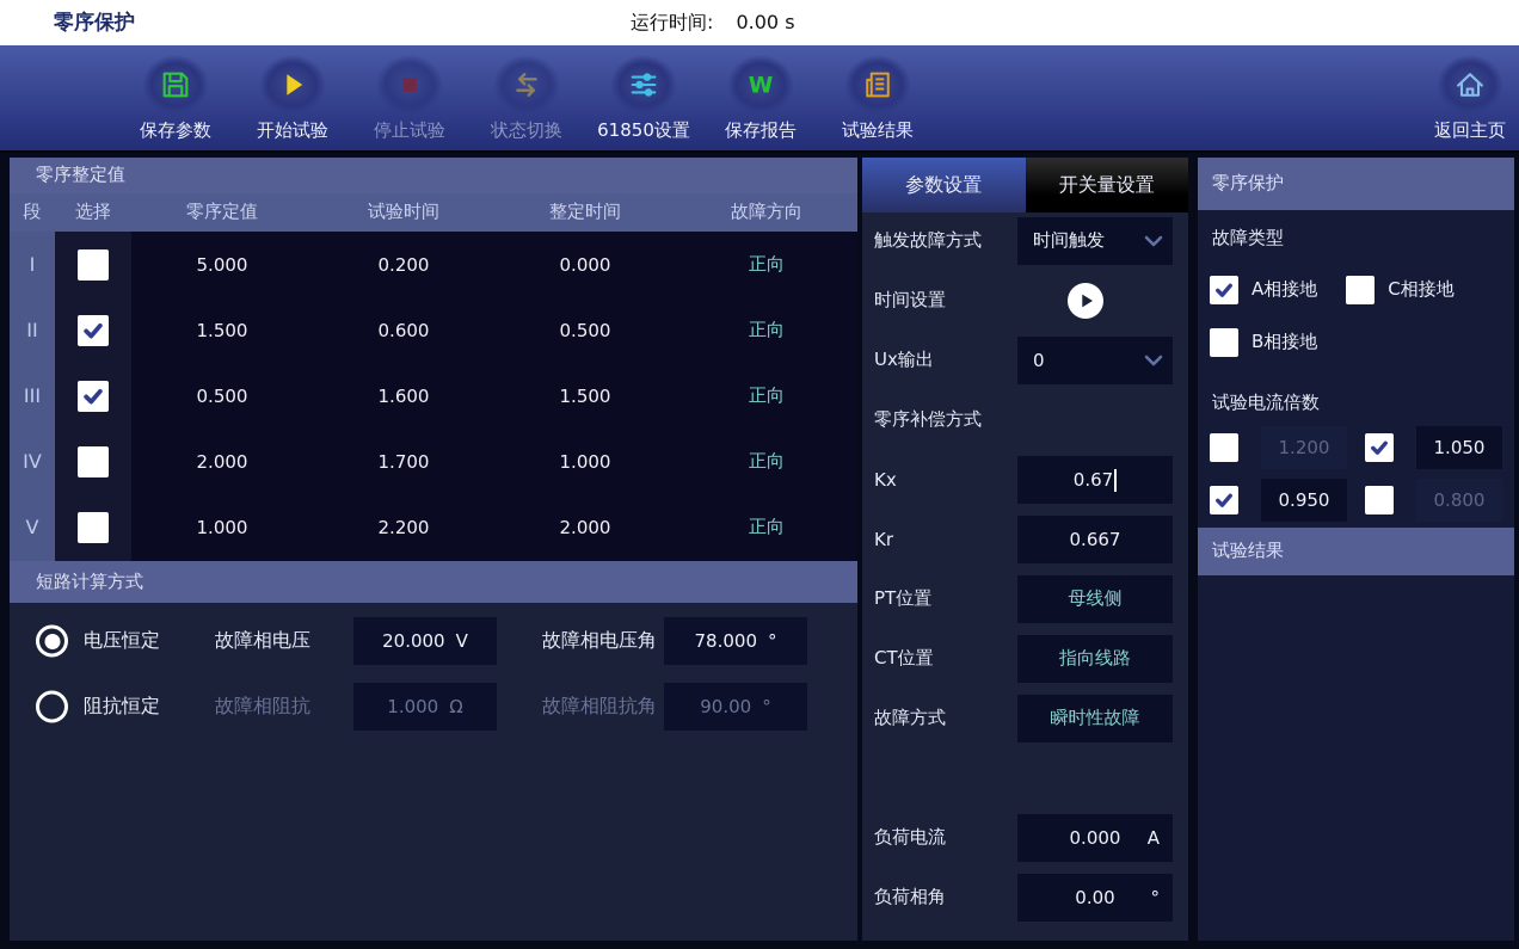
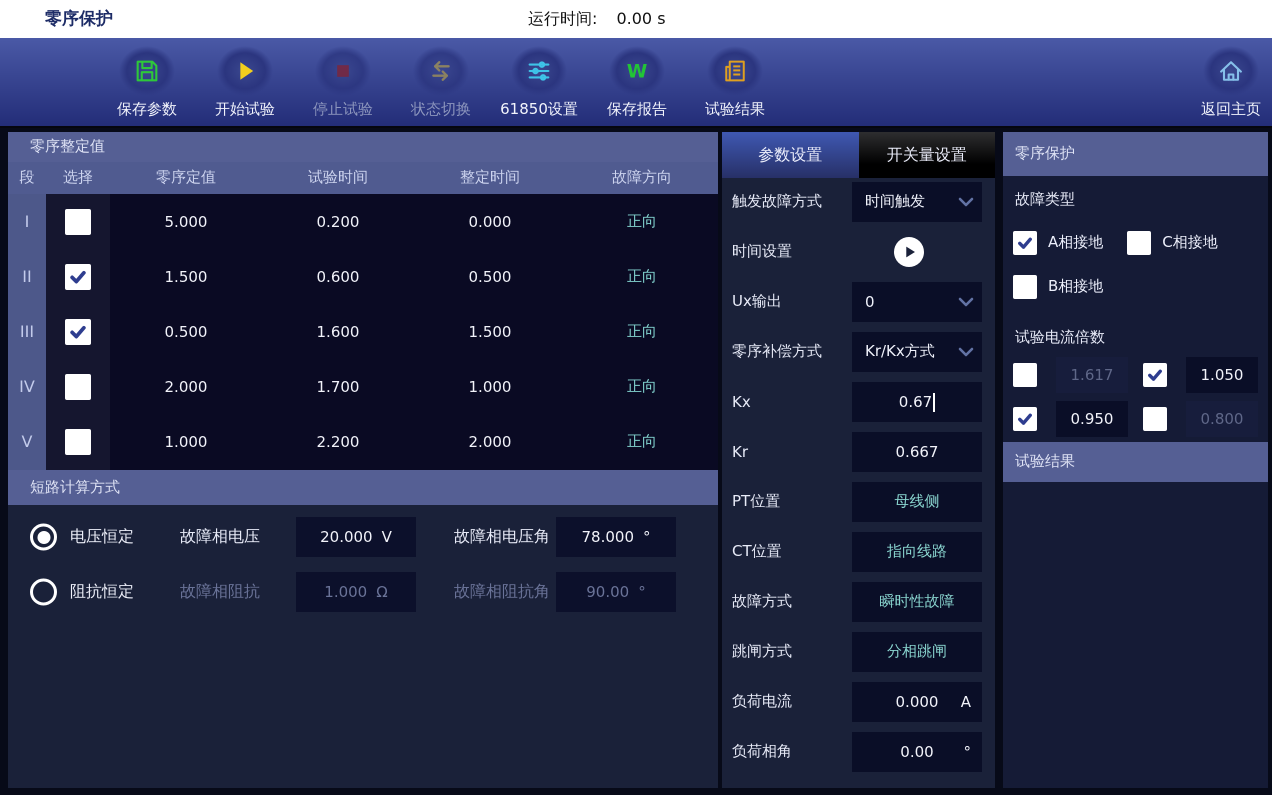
  零序保护
  运行时间: 0.00 s
  保存参数
  开始试验
  停止试验
  状态切换
  61850设置
  W
  保存报告
  试验结果
  返回主页
  零序整定值
  段
  选择
  零序定值
  试验时间
  整定时间
  故障方向
  I
  5.000
  0.200
  0.000
  正向
  II
  1.500
  0.600
  0.500
  正向
  III
  0.500
  1.600
  1.500
  正向
  IV
  2.000
  1.700
  1.000
  正向
  V
  1.000
  2.200
  2.000
  正向
  短路计算方式
  电压恒定
  故障相电压
  20.000
  V
  故障相电压角
  78.000
  °
  阻抗恒定
  故障相阻抗
  1.000
  Ω
  故障相阻抗角
  90.00
  °
  参数设置
  开关量设置
  触发故障方式
  时间触发
  时间设置
  Ux输出
  0
  零序补偿方式
+ Kr/Kx方式
  Kx
  0.67
  Kr
  0.667
  PT位置
  母线侧
  CT位置
  指向线路
  故障方式
  瞬时性故障
+ 跳闸方式
+ 分相跳闸
  负荷电流
  0.000
  A
  负荷相角
  0.00
  °
  零序保护
  故障类型
  A相接地
  C相接地
  B相接地
  试验电流倍数
- 1.200
+ 1.617
  1.050
  0.950
  0.800
  试验结果
